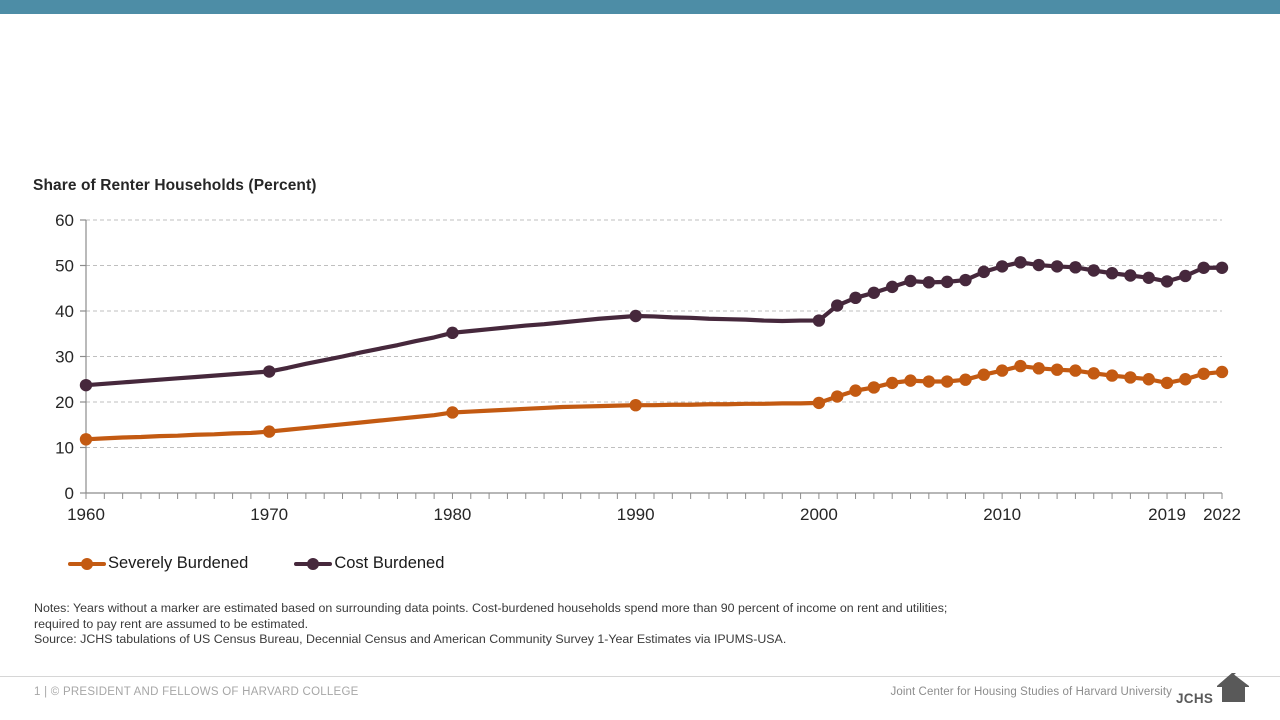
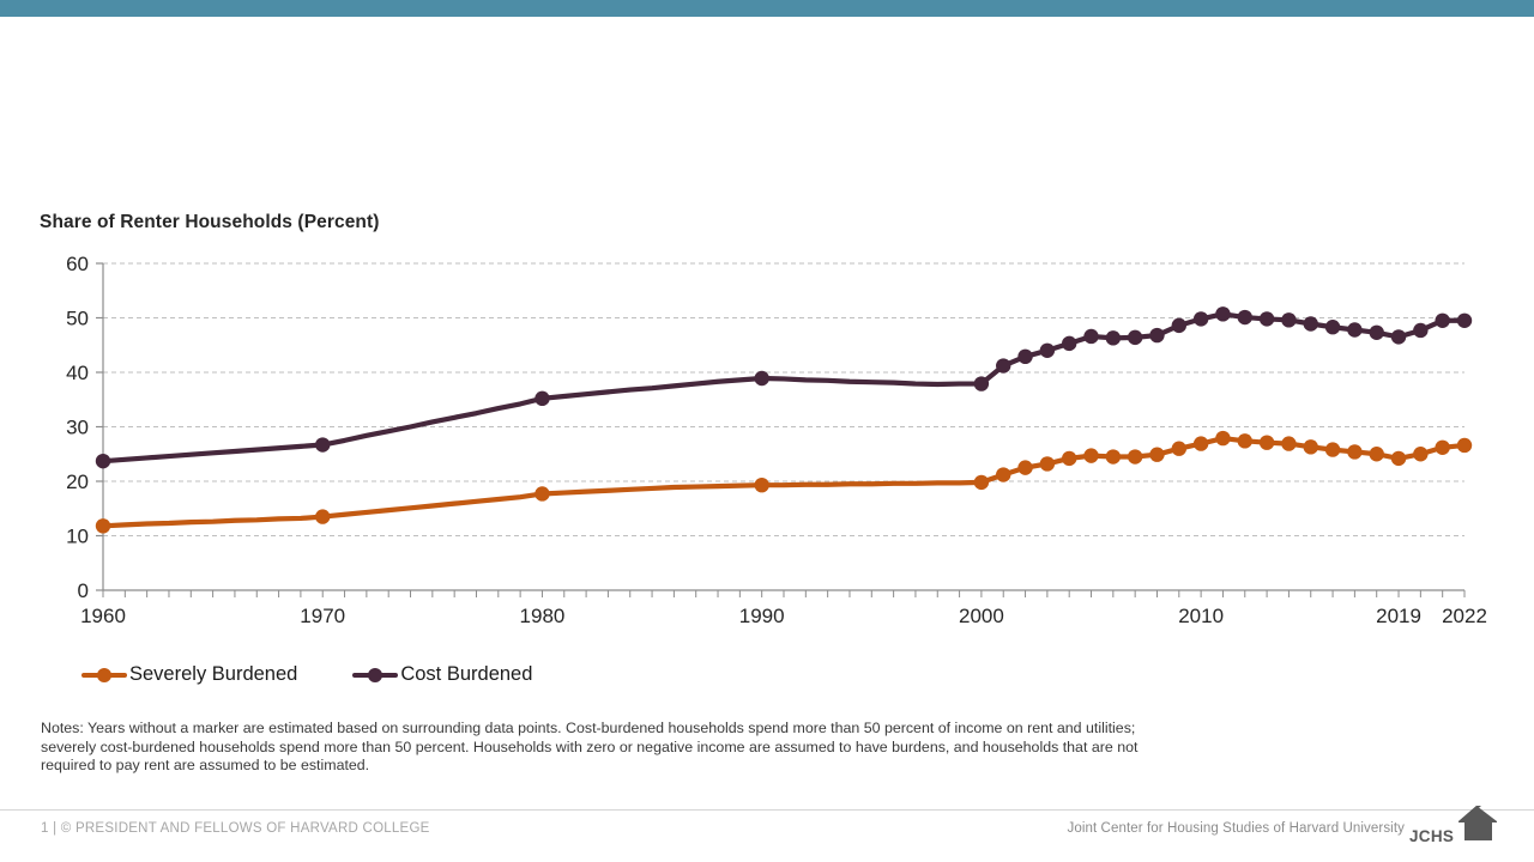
  Share of Renter Households (Percent)
  0
  10
  20
  30
  40
  50
  60
  1960
  1970
  1980
  1990
  2000
  2010
  2019
  2022
  Severely Burdened
  Cost Burdened
- Notes: Years without a marker are estimated based on surrounding data points. Cost-burdened households spend more than 90 percent of income on rent and utilities;
+ Notes: Years without a marker are estimated based on surrounding data points. Cost-burdened households spend more than 50 percent of income on rent and utilities;
+ severely cost-burdened households spend more than 50 percent. Households with zero or negative income are assumed to have burdens, and households that are not
  required to pay rent are assumed to be estimated.
- Source: JCHS tabulations of US Census Bureau, Decennial Census and American Community Survey 1-Year Estimates via IPUMS-USA.
  1 | © PRESIDENT AND FELLOWS OF HARVARD COLLEGE
  Joint Center for Housing Studies of Harvard University
  JCHS
